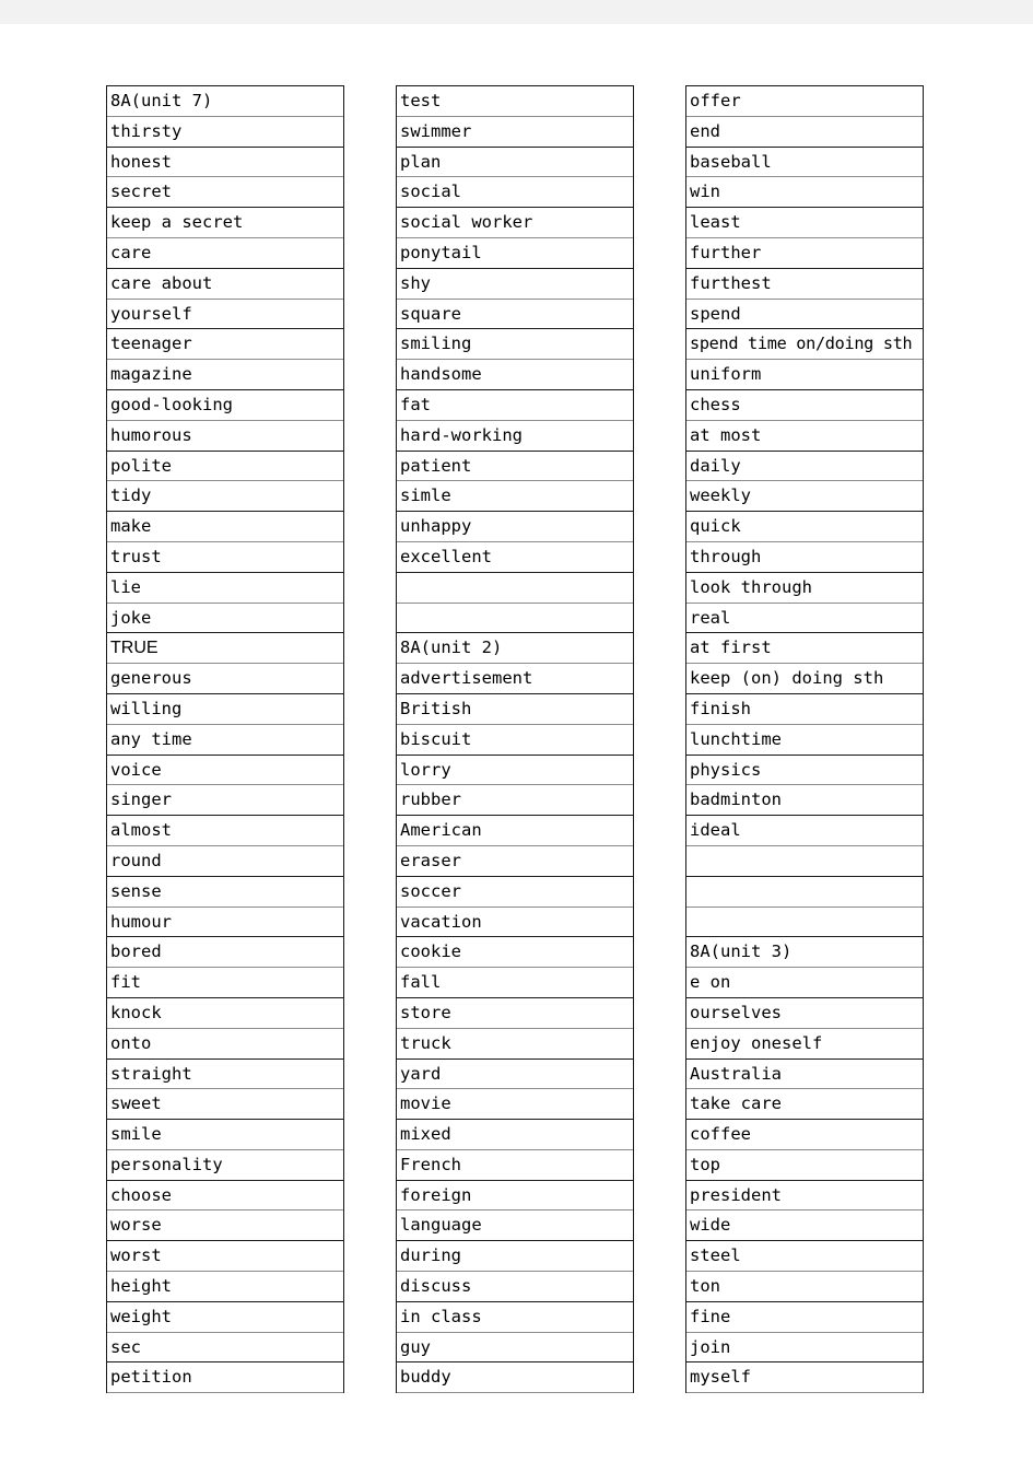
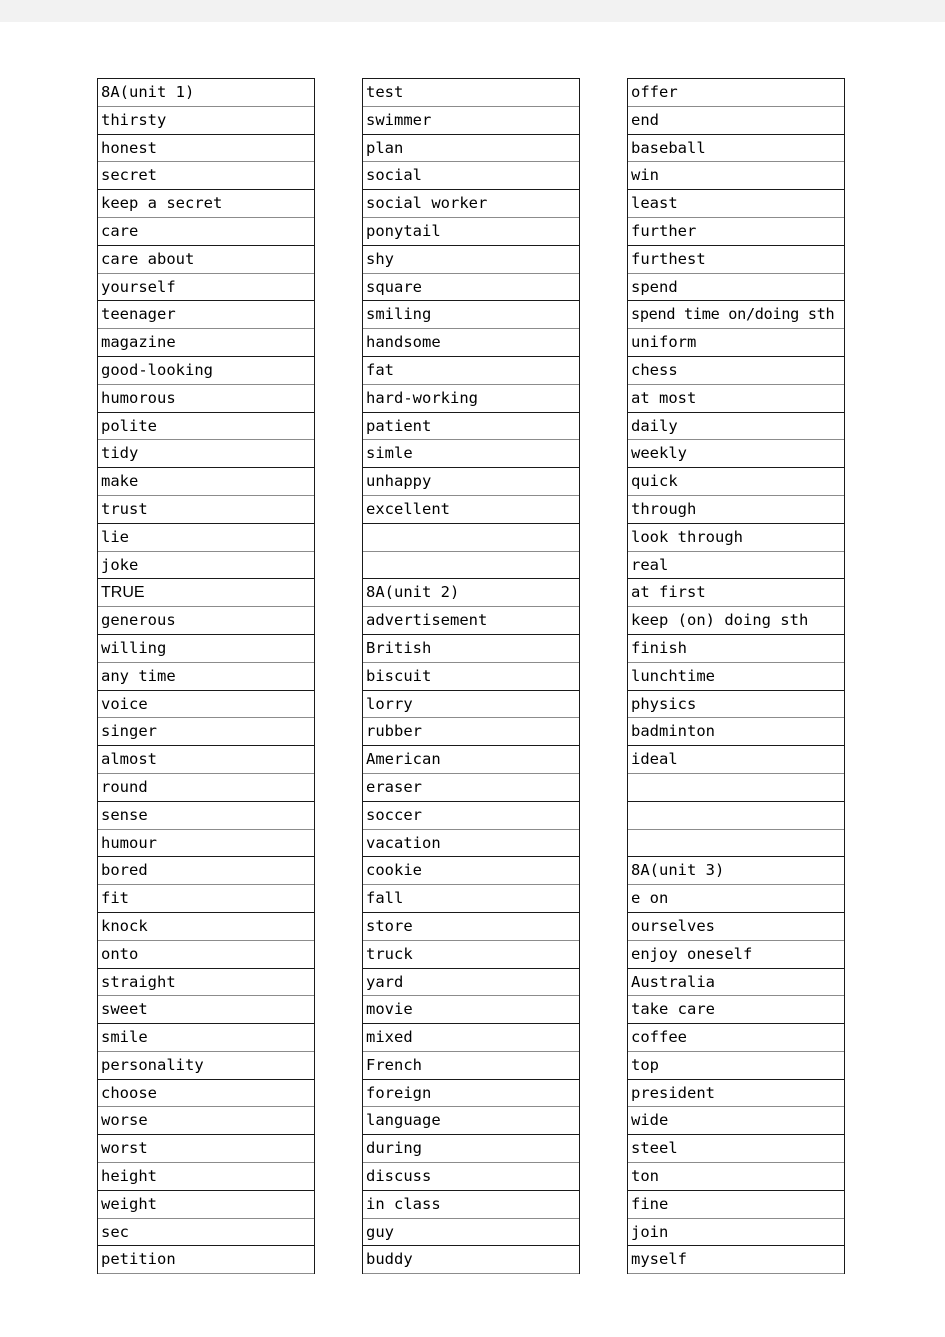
- 8A(unit 7)
+ 8A(unit 1)
  thirsty
  honest
  secret
  keep a secret
  care
  care about
  yourself
  teenager
  magazine
  good-looking
  humorous
  polite
  tidy
  make
  trust
  lie
  joke
  TRUE
  generous
  willing
  any time
  voice
  singer
  almost
  round
  sense
  humour
  bored
  fit
  knock
  onto
  straight
  sweet
  smile
  personality
  choose
  worse
  worst
  height
  weight
  sec
  petition
  test
  swimmer
  plan
  social
  social worker
  ponytail
  shy
  square
  smiling
  handsome
  fat
  hard-working
  patient
  simle
  unhappy
  excellent
  8A(unit 2)
  advertisement
  British
  biscuit
  lorry
  rubber
  American
  eraser
  soccer
  vacation
  cookie
  fall
  store
  truck
  yard
  movie
  mixed
  French
  foreign
  language
  during
  discuss
  in class
  guy
  buddy
  offer
  end
  baseball
  win
  least
  further
  furthest
  spend
  spend time on/doing sth
  uniform
  chess
  at most
  daily
  weekly
  quick
  through
  look through
  real
  at first
  keep (on) doing sth
  finish
  lunchtime
  physics
  badminton
  ideal
  8A(unit 3)
  e on
  ourselves
  enjoy oneself
  Australia
  take care
  coffee
  top
  president
  wide
  steel
  ton
  fine
  join
  myself
